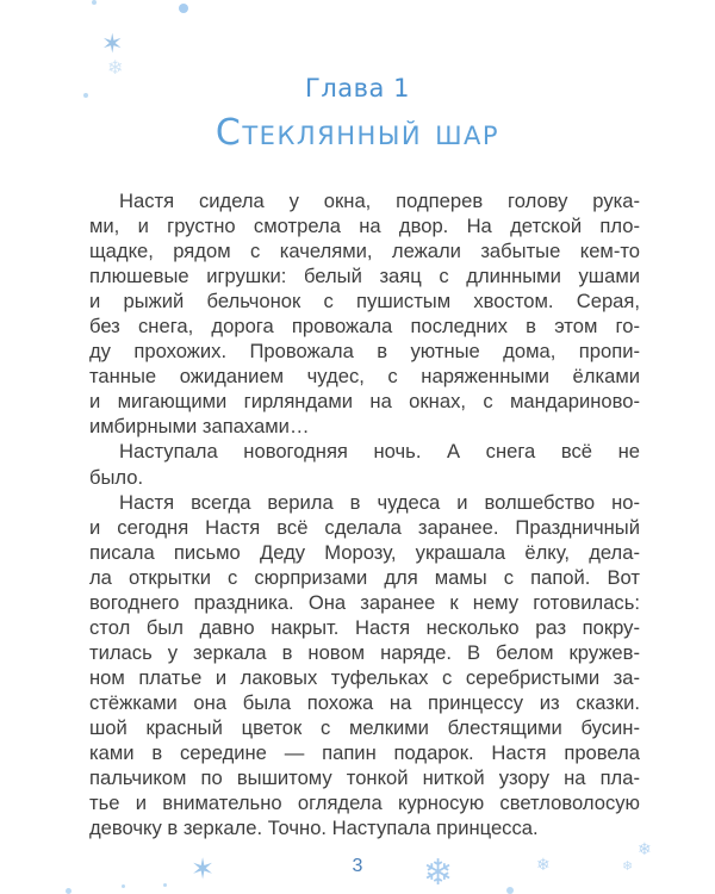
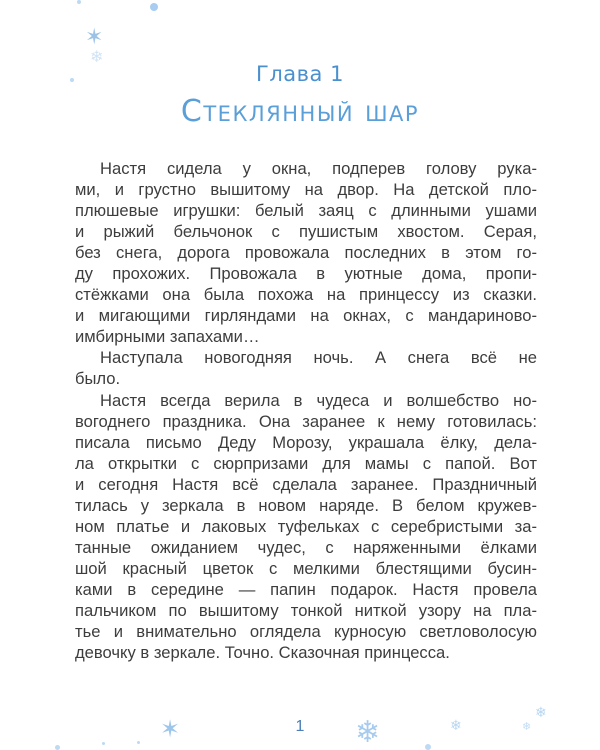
  ✶
  ❄
  Глава 1
  Стеклянный шар
  Настя сидела у окна, подперев голову рука-
- ми, и грустно смотрела на двор. На детской пло-
+ ми, и грустно вышитому на двор. На детской пло-
- щадке, рядом с качелями, лежали забытые кем-то
  плюшевые игрушки: белый заяц с длинными ушами
  и рыжий бельчонок с пушистым хвостом. Серая,
  без снега, дорога провожала последних в этом го-
  ду прохожих. Провожала в уютные дома, пропи-
- танные ожиданием чудес, с наряженными ёлками
+ стёжками она была похожа на принцессу из сказки.
  и мигающими гирляндами на окнах, с мандариново-
  имбирными запахами…
  Наступала новогодняя ночь. А снега всё не
  было.
  Настя всегда верила в чудеса и волшебство но-
- и сегодня Настя всё сделала заранее. Праздничный
+ вогоднего праздника. Она заранее к нему готовилась:
  писала письмо Деду Морозу, украшала ёлку, дела-
  ла открытки с сюрпризами для мамы с папой. Вот
- вогоднего праздника. Она заранее к нему готовилась:
+ и сегодня Настя всё сделала заранее. Праздничный
- стол был давно накрыт. Настя несколько раз покру-
  тилась у зеркала в новом наряде. В белом кружев-
  ном платье и лаковых туфельках с серебристыми за-
- стёжками она была похожа на принцессу из сказки.
+ танные ожиданием чудес, с наряженными ёлками
  шой красный цветок с мелкими блестящими бусин-
  ками в середине — папин подарок. Настя провела
  пальчиком по вышитому тонкой ниткой узору на пла-
  тье и внимательно оглядела курносую светловолосую
- девочку в зеркале. Точно. Наступала принцесса.
+ девочку в зеркале. Точно. Сказочная принцесса.
- 3
+ 1
  ✶
  ❄
  ❄
  ❄
  ❄
